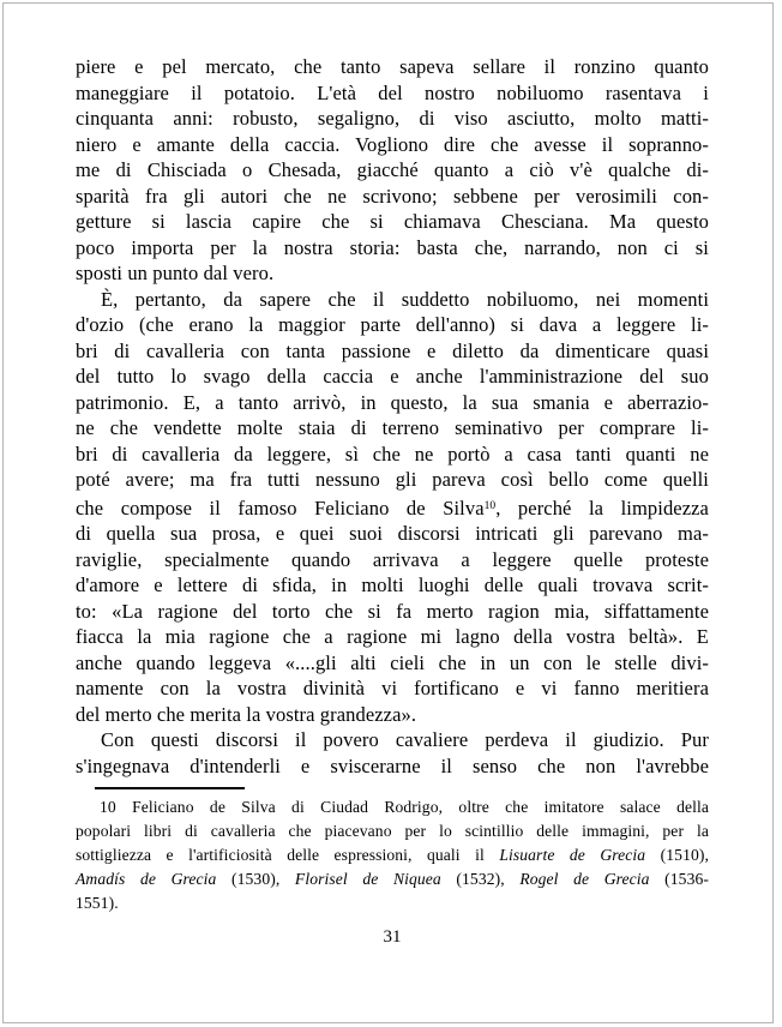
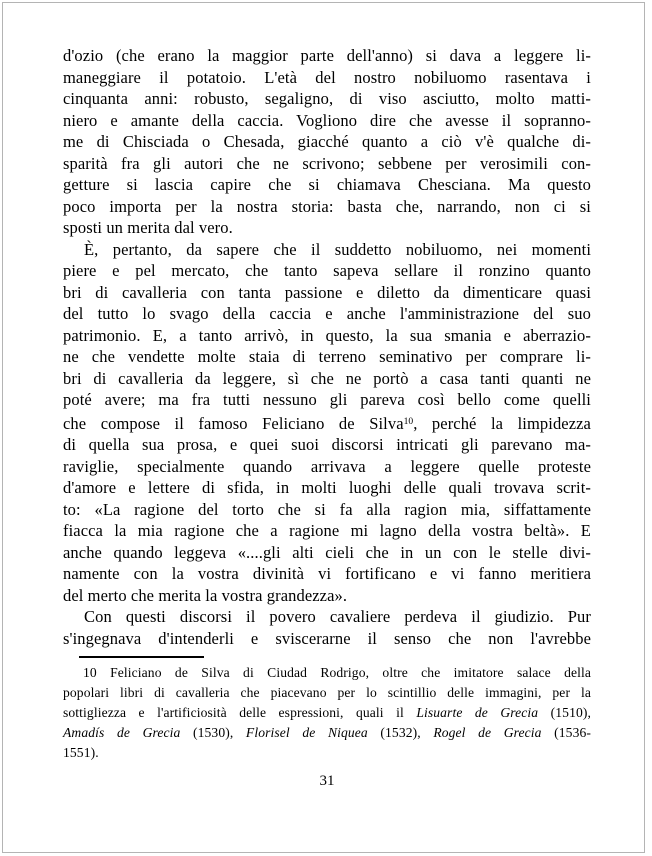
- piere e pel mercato, che tanto sapeva sellare il ronzino quanto
+ d'ozio (che erano la maggior parte dell'anno) si dava a leggere li-
  maneggiare il potatoio. L'età del nostro nobiluomo rasentava i
  cinquanta anni: robusto, segaligno, di viso asciutto, molto matti-
  niero e amante della caccia. Vogliono dire che avesse il sopranno-
  me di Chisciada o Chesada, giacché quanto a ciò v'è qualche di-
  sparità fra gli autori che ne scrivono; sebbene per verosimili con-
  getture si lascia capire che si chiamava Chesciana. Ma questo
  poco importa per la nostra storia: basta che, narrando, non ci si
- sposti un punto dal vero.
+ sposti un merita dal vero.
  È, pertanto, da sapere che il suddetto nobiluomo, nei momenti
- d'ozio (che erano la maggior parte dell'anno) si dava a leggere li-
+ piere e pel mercato, che tanto sapeva sellare il ronzino quanto
  bri di cavalleria con tanta passione e diletto da dimenticare quasi
  del tutto lo svago della caccia e anche l'amministrazione del suo
  patrimonio. E, a tanto arrivò, in questo, la sua smania e aberrazio-
  ne che vendette molte staia di terreno seminativo per comprare li-
  bri di cavalleria da leggere, sì che ne portò a casa tanti quanti ne
  poté avere; ma fra tutti nessuno gli pareva così bello come quelli
  che compose il famoso Feliciano de Silva10, perché la limpidezza
  di quella sua prosa, e quei suoi discorsi intricati gli parevano ma-
  raviglie, specialmente quando arrivava a leggere quelle proteste
  d'amore e lettere di sfida, in molti luoghi delle quali trovava scrit-
- to: «La ragione del torto che si fa merto ragion mia, siffattamente
+ to: «La ragione del torto che si fa alla ragion mia, siffattamente
  fiacca la mia ragione che a ragione mi lagno della vostra beltà». E
  anche quando leggeva «....gli alti cieli che in un con le stelle divi-
  namente con la vostra divinità vi fortificano e vi fanno meritiera
  del merto che merita la vostra grandezza».
  Con questi discorsi il povero cavaliere perdeva il giudizio. Pur
  s'ingegnava d'intenderli e sviscerarne il senso che non l'avrebbe
  10 Feliciano de Silva di Ciudad Rodrigo, oltre che imitatore salace della
  popolari libri di cavalleria che piacevano per lo scintillio delle immagini, per la
  sottigliezza e l'artificiosità delle espressioni, quali il Lisuarte de Grecia (1510),
  Amadís de Grecia (1530), Florisel de Niquea (1532), Rogel de Grecia (1536-
  1551).
  31
